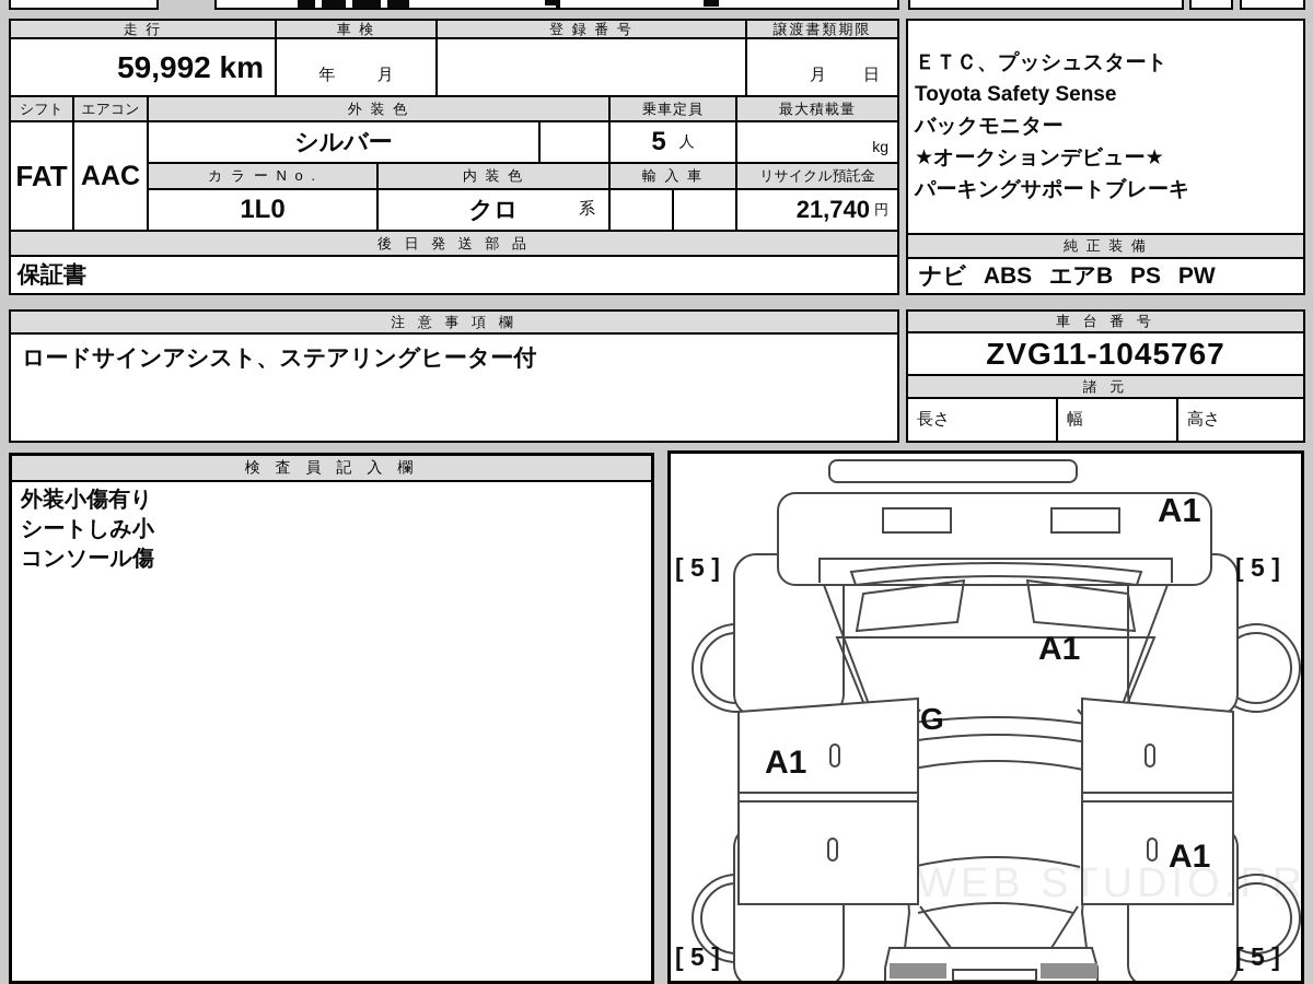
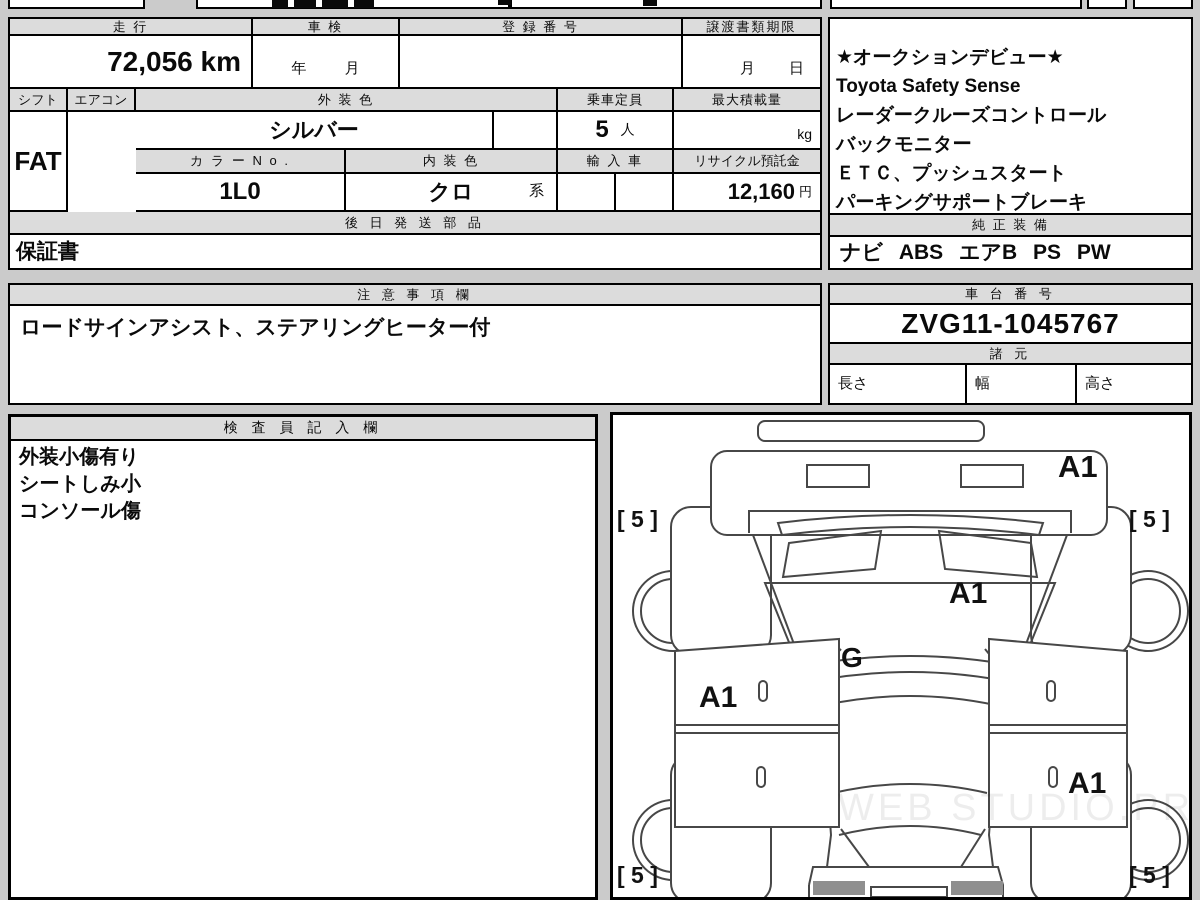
  走 行
  車 検
  登 録 番 号
  譲渡書類期限
- 59,992 km
+ 72,056 km
  年
  月
  月
  日
  シフト
  エアコン
  外 装 色
  乗車定員
  最大積載量
  FAT
- AAC
  シルバー
  5
  人
  kg
  カ ラ ー N o .
  内 装 色
  輸 入 車
  リサイクル預託金
  1L0
  クロ
  系
- 21,740
+ 12,160
  円
  後 日 発 送 部 品
  保証書
- ＥＴＣ、プッシュスタート
+ ★オークションデビュー★
  Toyota Safety Sense
+ レーダークルーズコントロール
  バックモニター
- ★オークションデビュー★
+ ＥＴＣ、プッシュスタート
  パーキングサポートブレーキ
  純 正 装 備
  ナビ ABS エアB PS PW
  注 意 事 項 欄
  ロードサインアシスト、ステアリングヒーター付
  車 台 番 号
  ZVG11-1045767
  諸 元
  長さ
  幅
  高さ
  検 査 員 記 入 欄
  外装小傷有り
  シートしみ小
  コンソール傷
  WEB STUDIO.PR
  A1
  A1
  G
  A1
  A1
  [ 5 ]
  [ 5 ]
  [ 5 ]
  [ 5 ]
